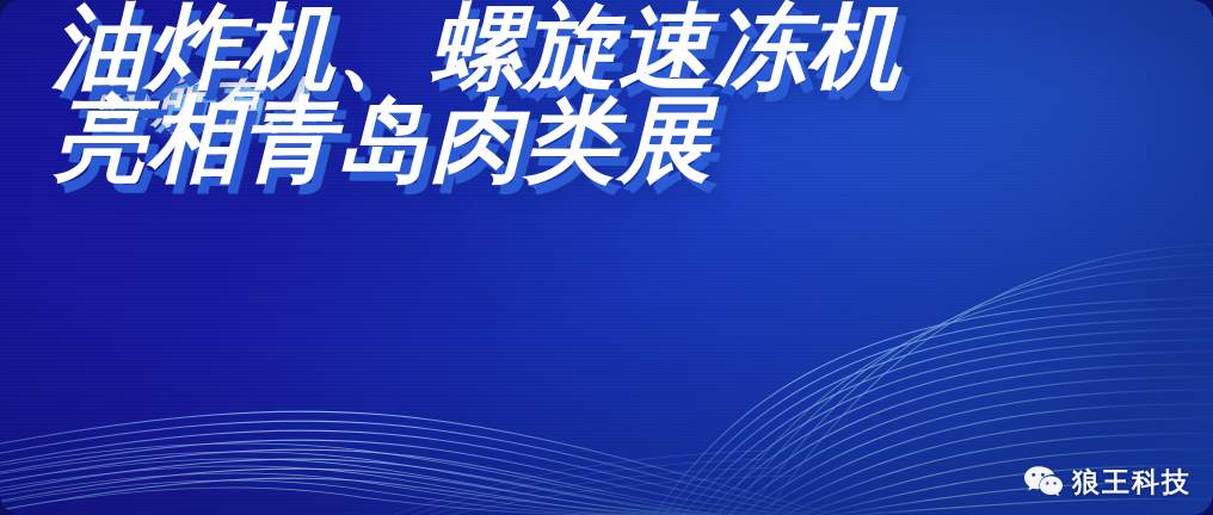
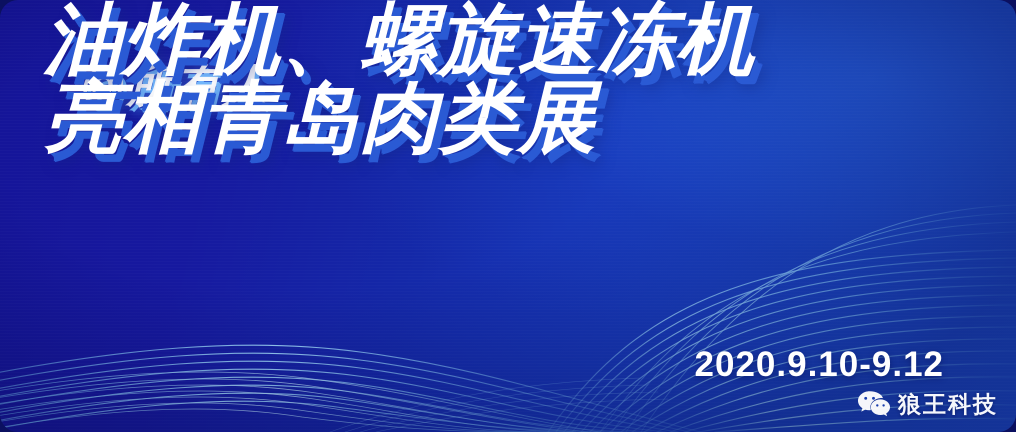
  @所有人
  油炸机、螺旋速冻机
  亮相青岛肉类展
+ 2020.9.10-9.12
  狼王科技
